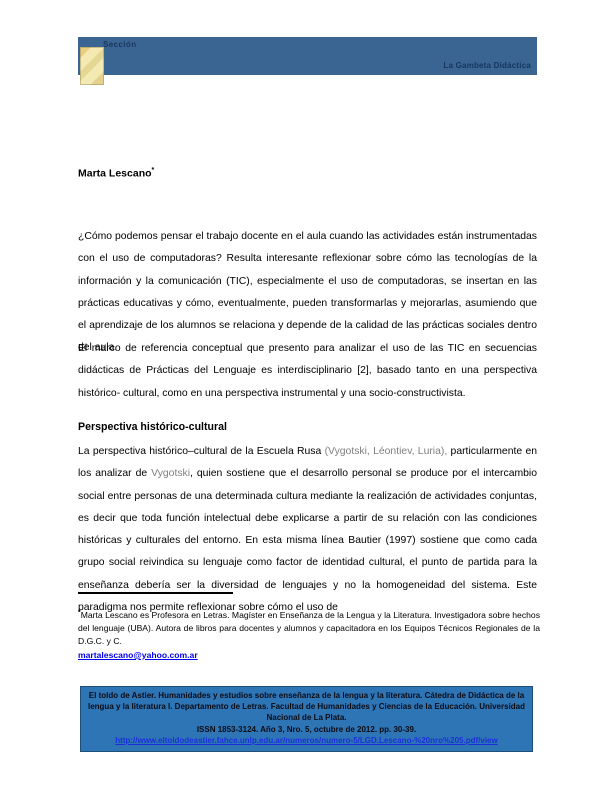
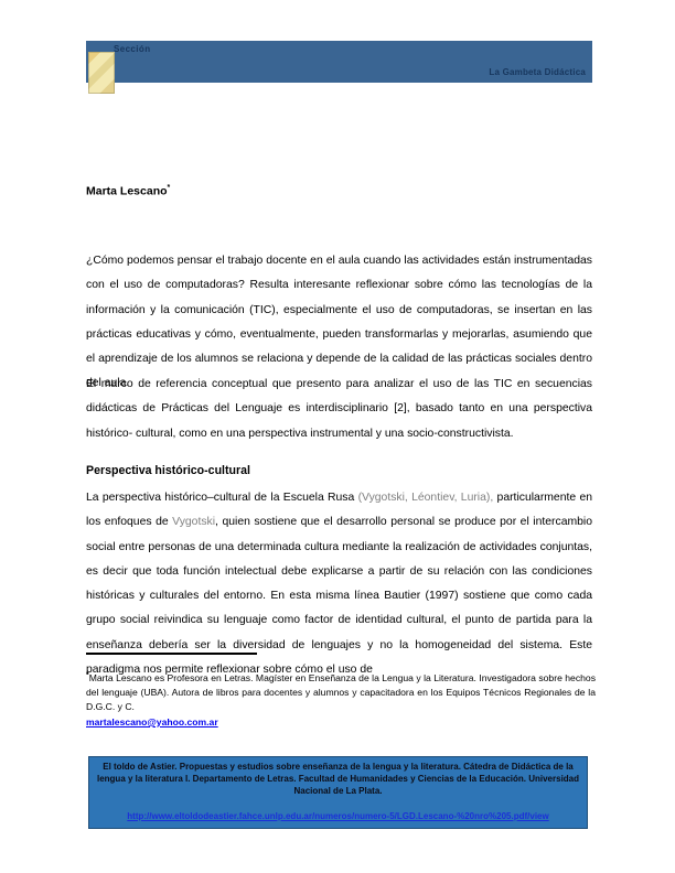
  Sección
  La Gambeta Didáctica
  Marta Lescano
  ¿Cómo podemos pensar el trabajo docente en el aula cuando las actividades están instrumentadas con el uso de computadoras? Resulta interesante reflexionar sobre cómo las tecnologías de la información y la comunicación (TIC), especialmente el uso de computadoras, se insertan en las prácticas educativas y cómo, eventualmente, pueden transformarlas y mejorarlas, asumiendo que el aprendizaje de los alumnos se relaciona y depende de la calidad de las prácticas sociales dentro del aula.
  El marco de referencia conceptual que presento para analizar el uso de las TIC en secuencias didácticas de Prácticas del Lenguaje es interdisciplinario [2], basado tanto en una perspectiva histórico- cultural, como en una perspectiva instrumental y una socio-constructivista.
  Perspectiva histórico-cultural
- La perspectiva histórico–cultural de la Escuela Rusa (Vygotski, Léontiev, Luria), particularmente en los analizar de Vygotski, quien sostiene que el desarrollo personal se produce por el intercambio social entre personas de una determinada cultura mediante la realización de actividades conjuntas, es decir que toda función intelectual debe explicarse a partir de su relación con las condiciones históricas y culturales del entorno. En esta misma línea Bautier (1997) sostiene que como cada grupo social reivindica su lenguaje como factor de identidad cultural, el punto de partida para la enseñanza debería ser la diversidad de lenguajes y no la homogeneidad del sistema. Este paradigma nos permite reflexionar sobre cómo el uso de
+ La perspectiva histórico–cultural de la Escuela Rusa (Vygotski, Léontiev, Luria), particularmente en los enfoques de Vygotski, quien sostiene que el desarrollo personal se produce por el intercambio social entre personas de una determinada cultura mediante la realización de actividades conjuntas, es decir que toda función intelectual debe explicarse a partir de su relación con las condiciones históricas y culturales del entorno. En esta misma línea Bautier (1997) sostiene que como cada grupo social reivindica su lenguaje como factor de identidad cultural, el punto de partida para la enseñanza debería ser la diversidad de lenguajes y no la homogeneidad del sistema. Este paradigma nos permite reflexionar sobre cómo el uso de
  Marta Lescano es Profesora en Letras. Magíster en Enseñanza de la Lengua y la Literatura. Investigadora sobre hechos del lenguaje (UBA). Autora de libros para docentes y alumnos y capacitadora en los Equipos Técnicos Regionales de la D.G.C. y C.
  martalescano@yahoo.com.ar
- El toldo de Astier. Humanidades y estudios sobre enseñanza de la lengua y la literatura. Cátedra de Didáctica de la lengua y la literatura I. Departamento de Letras. Facultad de Humanidades y Ciencias de la Educación. Universidad Nacional de La Plata.
+ El toldo de Astier. Propuestas y estudios sobre enseñanza de la lengua y la literatura. Cátedra de Didáctica de la lengua y la literatura I. Departamento de Letras. Facultad de Humanidades y Ciencias de la Educación. Universidad Nacional de La Plata.
- ISSN 1853-3124. Año 3, Nro. 5, octubre de 2012. pp. 30-39.
  http://www.eltoldodeastier.fahce.unlp.edu.ar/numeros/numero-5/LGD.Lescano-%20nro%205.pdf/view
